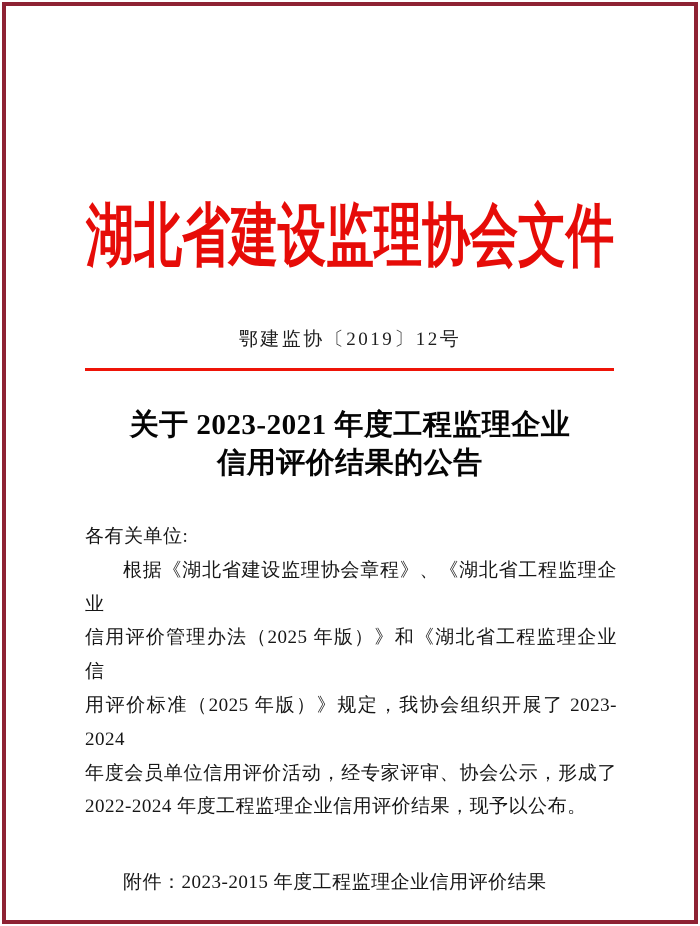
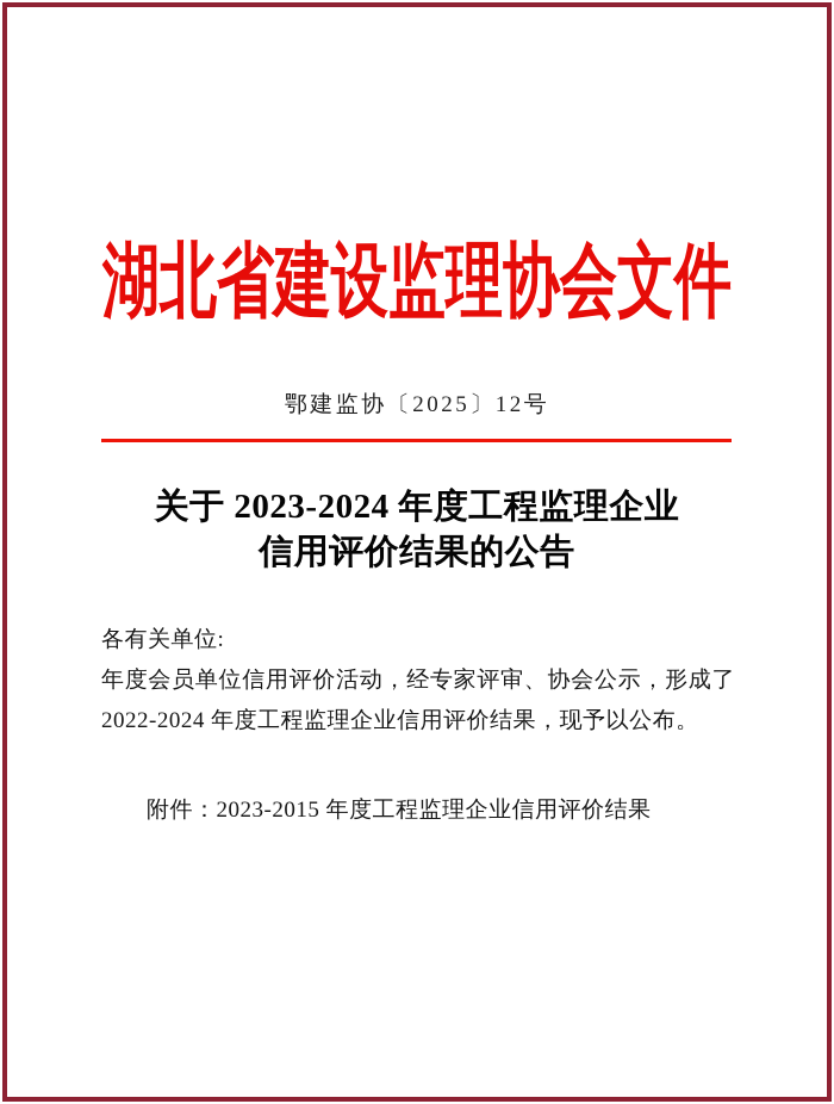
  湖北省建设监理协会文件
- 鄂建监协〔2019〕12号
+ 鄂建监协〔2025〕12号
- 关于 2023-2021 年度工程监理企业
+ 关于 2023-2024 年度工程监理企业
  信用评价结果的公告
  各有关单位:
- 根据《湖北省建设监理协会章程》、《湖北省工程监理企业
- 信用评价管理办法（2025 年版）》和《湖北省工程监理企业信
- 用评价标准（2025 年版）》规定，我协会组织开展了 2023-2024
  年度会员单位信用评价活动，经专家评审、协会公示，形成了
  2022-2024 年度工程监理企业信用评价结果，现予以公布。
  附件：2023-2015 年度工程监理企业信用评价结果
